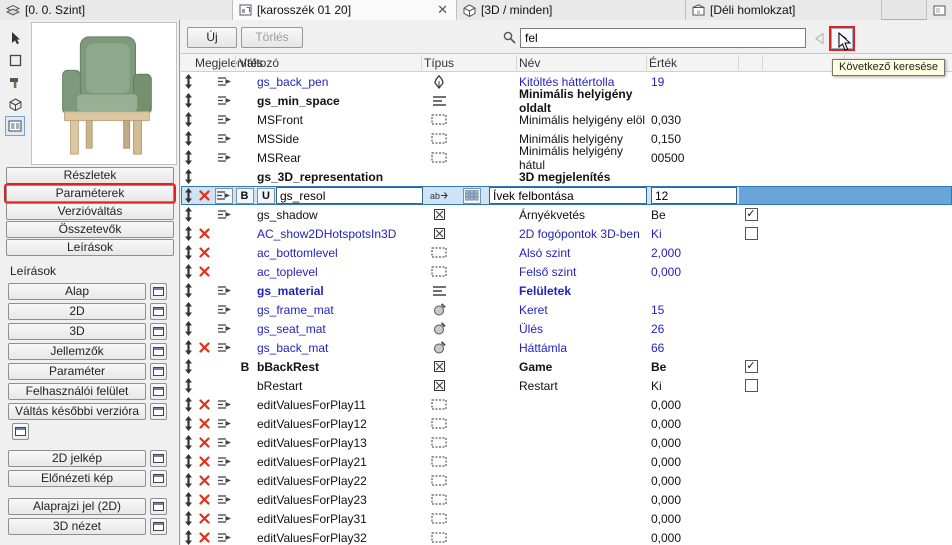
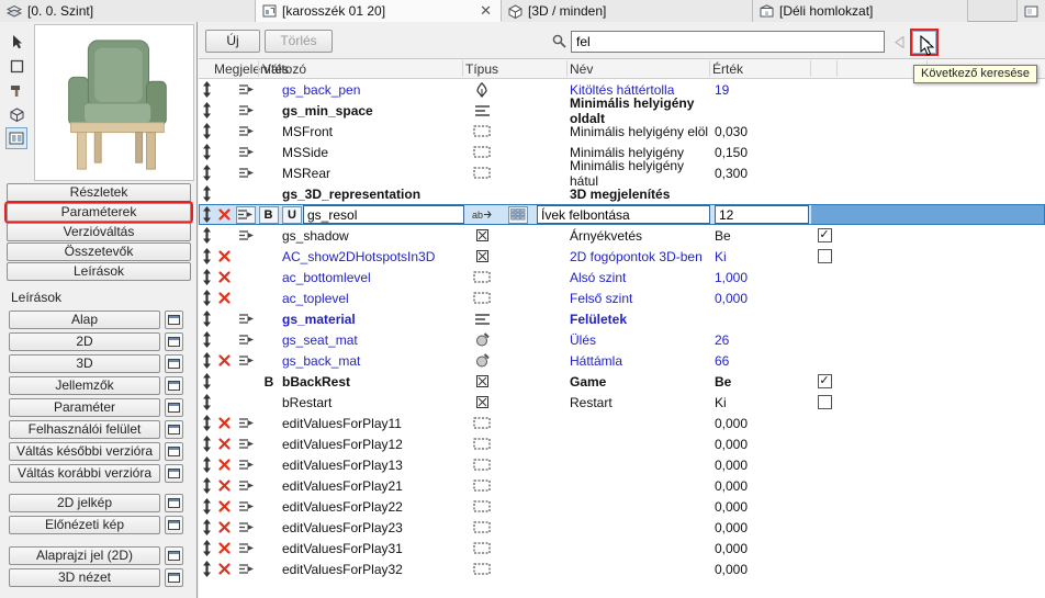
  [0. 0. Szint]
  [karosszék 01 20]
  ✕
  [3D / minden]
  [Déli homlokzat]
  Részletek
  Paraméterek
  Verzióváltás
  Összetevők
  Leírások
  Leírások
  Alap
  2D
  3D
  Jellemzők
  Paraméter
  Felhasználói felület
  Váltás későbbi verzióra
+ Váltás korábbi verzióra
  2D jelkép
  Előnézeti kép
  Alaprajzi jel (2D)
  3D nézet
  Új
  Törlés
  fel
  Megjelenítés
  Változó
  Típus
  Név
  Érték
  gs_back_pen
  Kitöltés háttértolla
  19
  gs_min_space
  Minimális helyigény oldalt
  MSFront
  Minimális helyigény elöl
  0,030
  MSSide
  Minimális helyigény
  0,150
  MSRear
  Minimális helyigény hátul
- 00500
+ 0,300
  gs_3D_representation
  3D megjelenítés
  B
  U
  gs_resol
  ab
  Ívek felbontása
  12
  gs_shadow
  Árnyékvetés
  Be
  ✓
  AC_show2DHotspotsIn3D
  2D fogópontok 3D-ben
  Ki
  ac_bottomlevel
  Alsó szint
- 2,000
+ 1,000
  ac_toplevel
  Felső szint
  0,000
  gs_material
  Felületek
- gs_frame_mat
- Keret
- 15
  gs_seat_mat
  Ülés
  26
  gs_back_mat
  Háttámla
  66
  B
  bBackRest
  Game
  Be
  ✓
  bRestart
  Restart
  Ki
  editValuesForPlay11
  0,000
  editValuesForPlay12
  0,000
  editValuesForPlay13
  0,000
  editValuesForPlay21
  0,000
  editValuesForPlay22
  0,000
  editValuesForPlay23
  0,000
  editValuesForPlay31
  0,000
  editValuesForPlay32
  0,000
  Következő keresése
